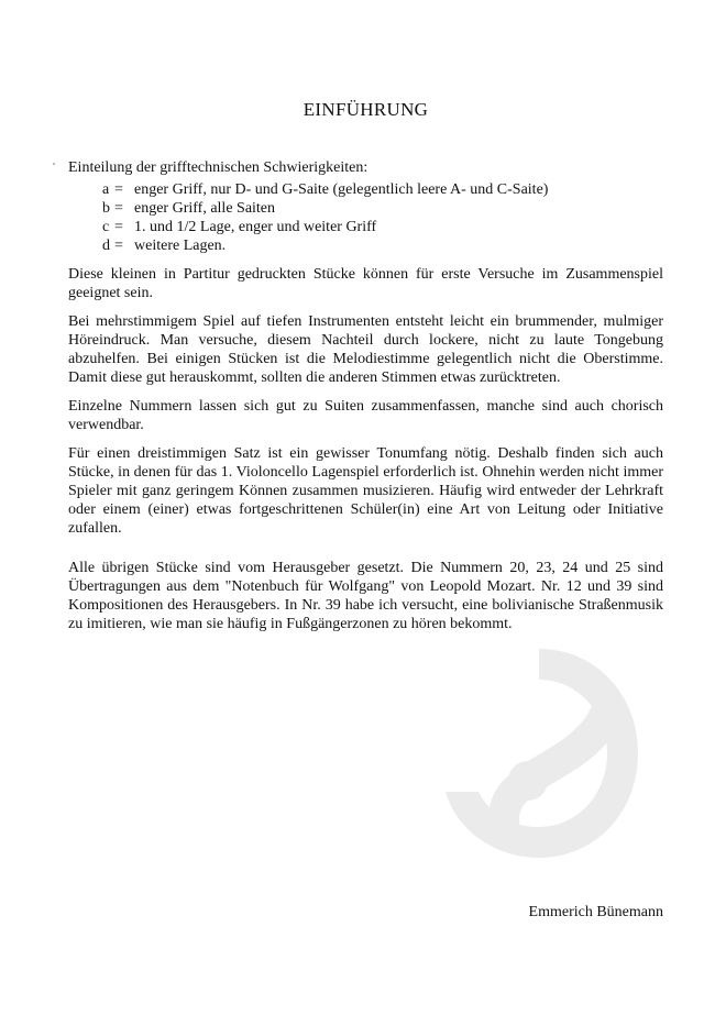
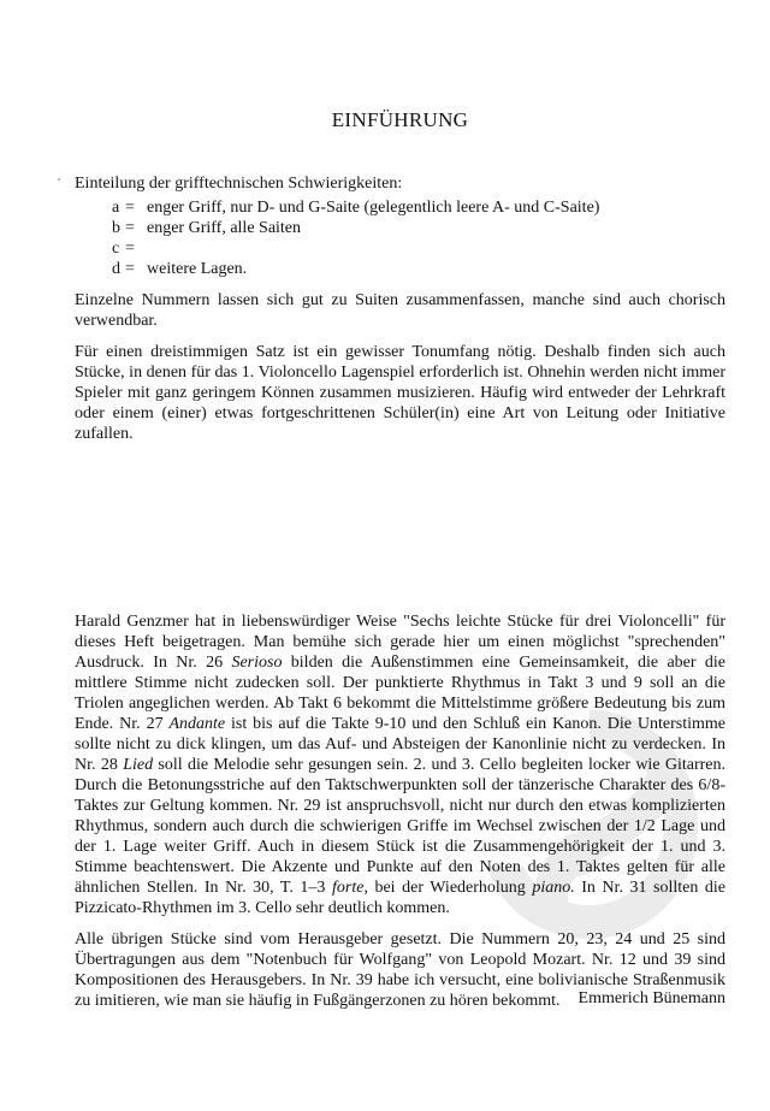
  EINFÜHRUNG
  Einteilung der grifftechnischen Schwierigkeiten:
  a
  =
  enger Griff, nur D- und G-Saite (gelegentlich leere A- und C-Saite)
  b
  =
  enger Griff, alle Saiten
  c
  =
- 1. und 1/2 Lage, enger und weiter Griff
  d
  =
  weitere Lagen.
- Diese kleinen in Partitur gedruckten Stücke können für erste Versuche im Zusammenspiel geeignet sein.
- Bei mehrstimmigem Spiel auf tiefen Instrumenten entsteht leicht ein brummender, mulmiger Höreindruck. Man versuche, diesem Nachteil durch lockere, nicht zu laute Tongebung abzuhelfen. Bei einigen Stücken ist die Melodiestimme gelegentlich nicht die Oberstimme. Damit diese gut herauskommt, sollten die anderen Stimmen etwas zurücktreten.
  Einzelne Nummern lassen sich gut zu Suiten zusammenfassen, manche sind auch chorisch verwendbar.
  Für einen dreistimmigen Satz ist ein gewisser Tonumfang nötig. Deshalb finden sich auch Stücke, in denen für das 1. Violoncello Lagenspiel erforderlich ist. Ohnehin werden nicht immer Spieler mit ganz geringem Können zusammen musizieren. Häufig wird entweder der Lehrkraft oder einem (einer) etwas fortgeschrittenen Schüler(in) eine Art von Leitung oder Initiative zufallen.
+ Harald Genzmer hat in liebenswürdiger Weise "Sechs leichte Stücke für drei Violoncelli" für dieses Heft beigetragen. Man bemühe sich gerade hier um einen möglichst "sprechenden" Ausdruck. In Nr. 26 Serioso bilden die Außenstimmen eine Gemeinsamkeit, die aber die mittlere Stimme nicht zudecken soll. Der punktierte Rhythmus in Takt 3 und 9 soll an die Triolen angeglichen werden. Ab Takt 6 bekommt die Mittelstimme größere Bedeutung bis zum Ende. Nr. 27 Andante ist bis auf die Takte 9-10 und den Schluß ein Kanon. Die Unterstimme sollte nicht zu dick klingen, um das Auf- und Absteigen der Kanonlinie nicht zu verdecken. In Nr. 28 Lied soll die Melodie sehr gesungen sein. 2. und 3. Cello begleiten locker wie Gitarren. Durch die Betonungsstriche auf den Taktschwerpunkten soll der tänzerische Charakter des 6/8-Taktes zur Geltung kommen. Nr. 29 ist anspruchsvoll, nicht nur durch den etwas komplizierten Rhythmus, sondern auch durch die schwierigen Griffe im Wechsel zwischen der 1/2 Lage und der 1. Lage weiter Griff. Auch in diesem Stück ist die Zusammengehörigkeit der 1. und 3. Stimme beachtenswert. Die Akzente und Punkte auf den Noten des 1. Taktes gelten für alle ähnlichen Stellen. In Nr. 30, T. 1–3 forte, bei der Wiederholung piano. In Nr. 31 sollten die Pizzicato-Rhythmen im 3. Cello sehr deutlich kommen.
  Alle übrigen Stücke sind vom Herausgeber gesetzt. Die Nummern 20, 23, 24 und 25 sind Übertragungen aus dem "Notenbuch für Wolfgang" von Leopold Mozart. Nr. 12 und 39 sind Kompositionen des Herausgebers. In Nr. 39 habe ich versucht, eine bolivianische Straßenmusik zu imitieren, wie man sie häufig in Fußgängerzonen zu hören bekommt.
  Emmerich Bünemann
